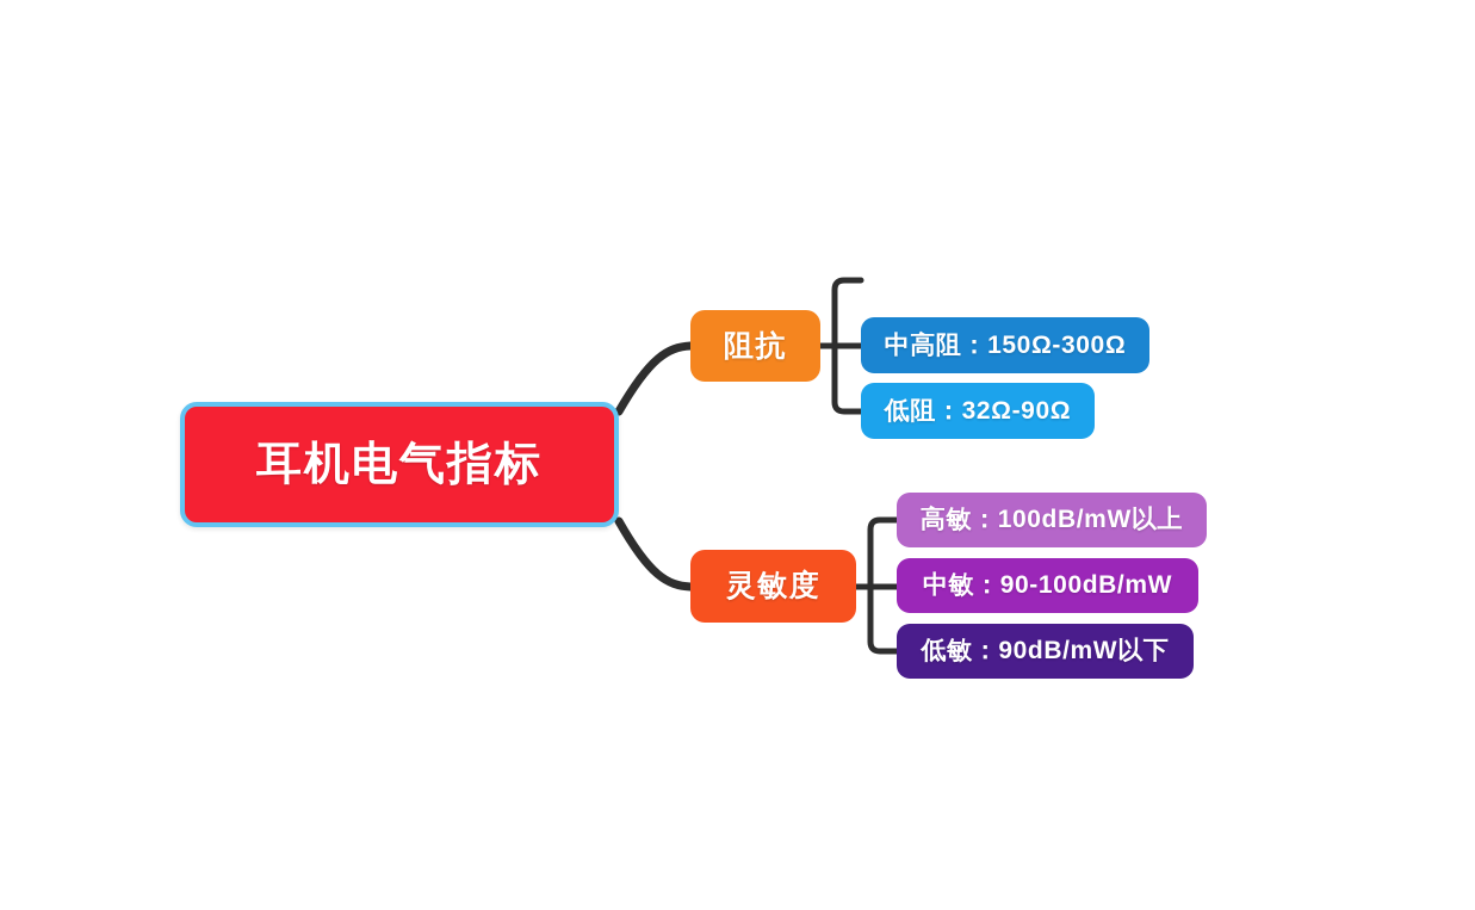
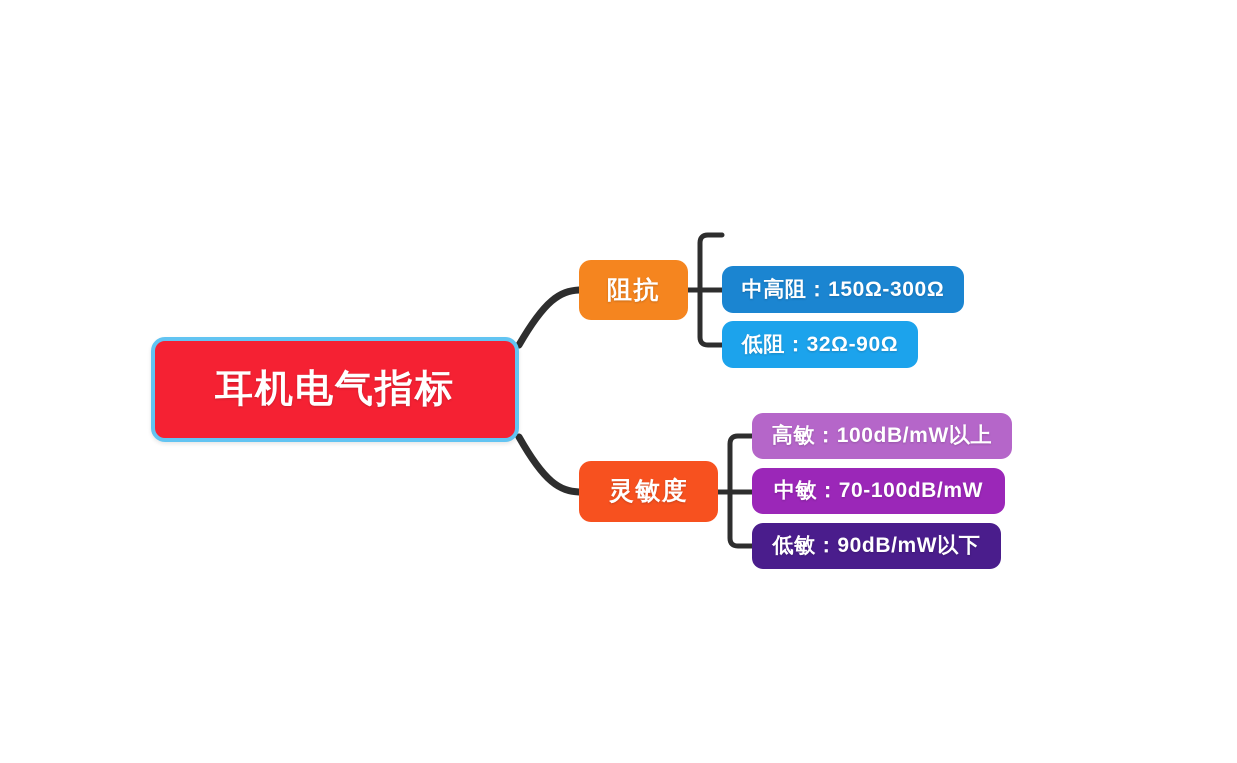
  耳机电气指标
  阻抗
  灵敏度
  中高阻：150Ω-300Ω
  低阻：32Ω-90Ω
  高敏：100dB/mW以上
- 中敏：90-100dB/mW
+ 中敏：70-100dB/mW
  低敏：90dB/mW以下
